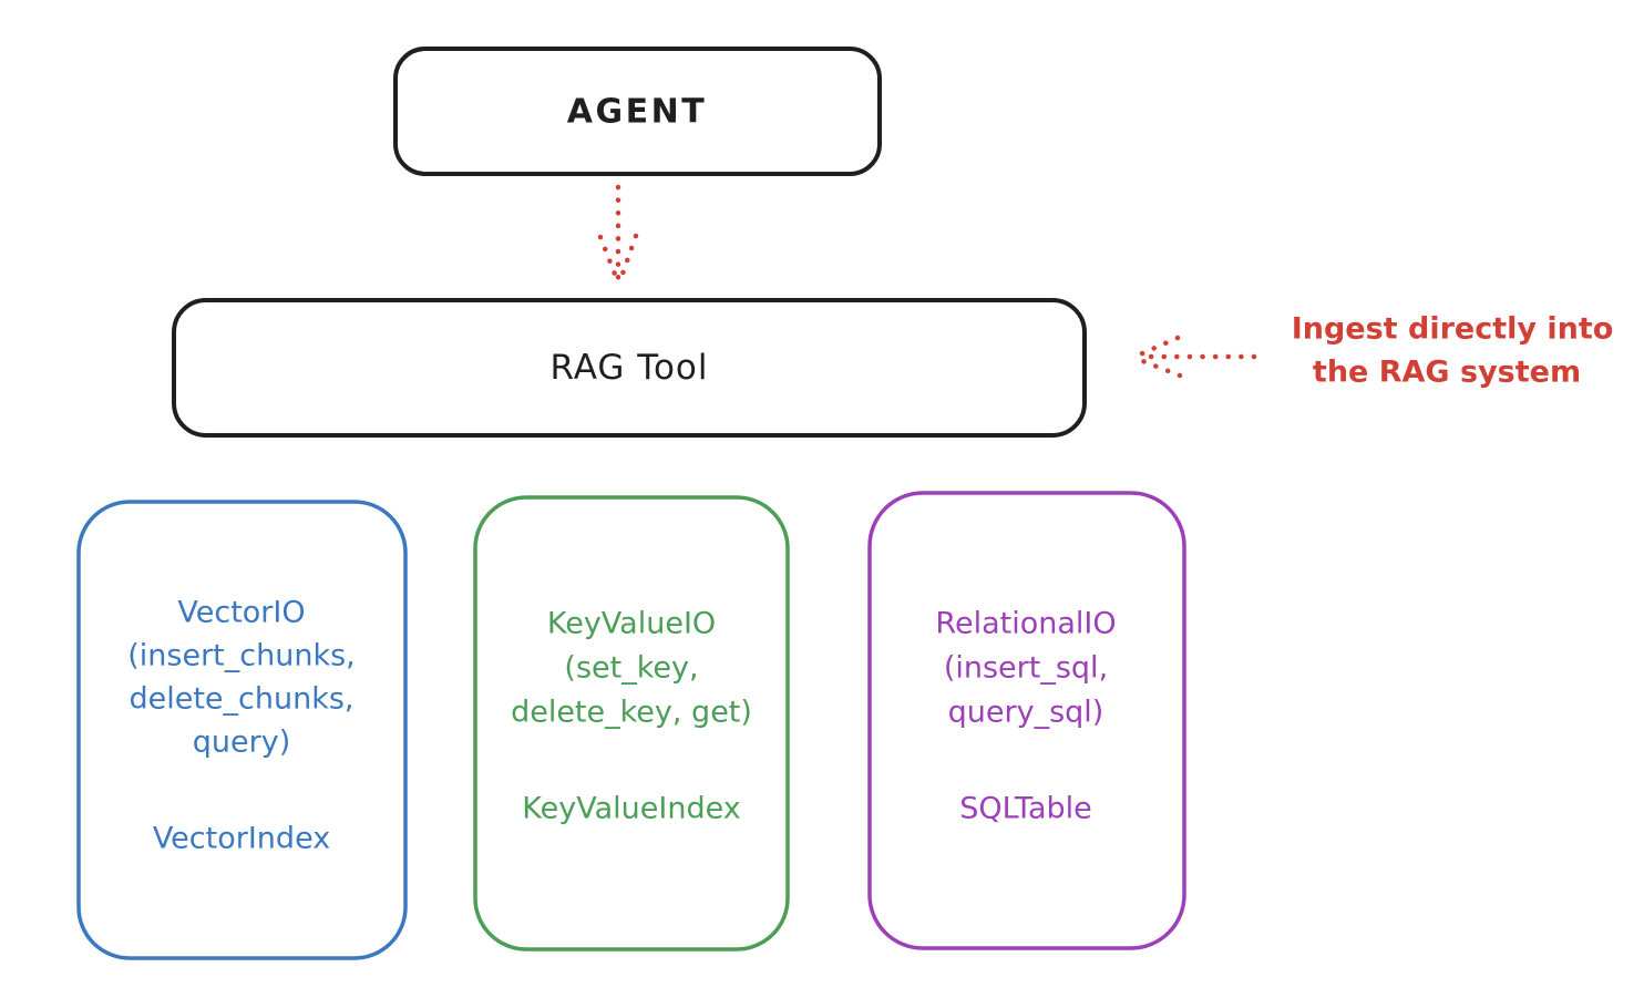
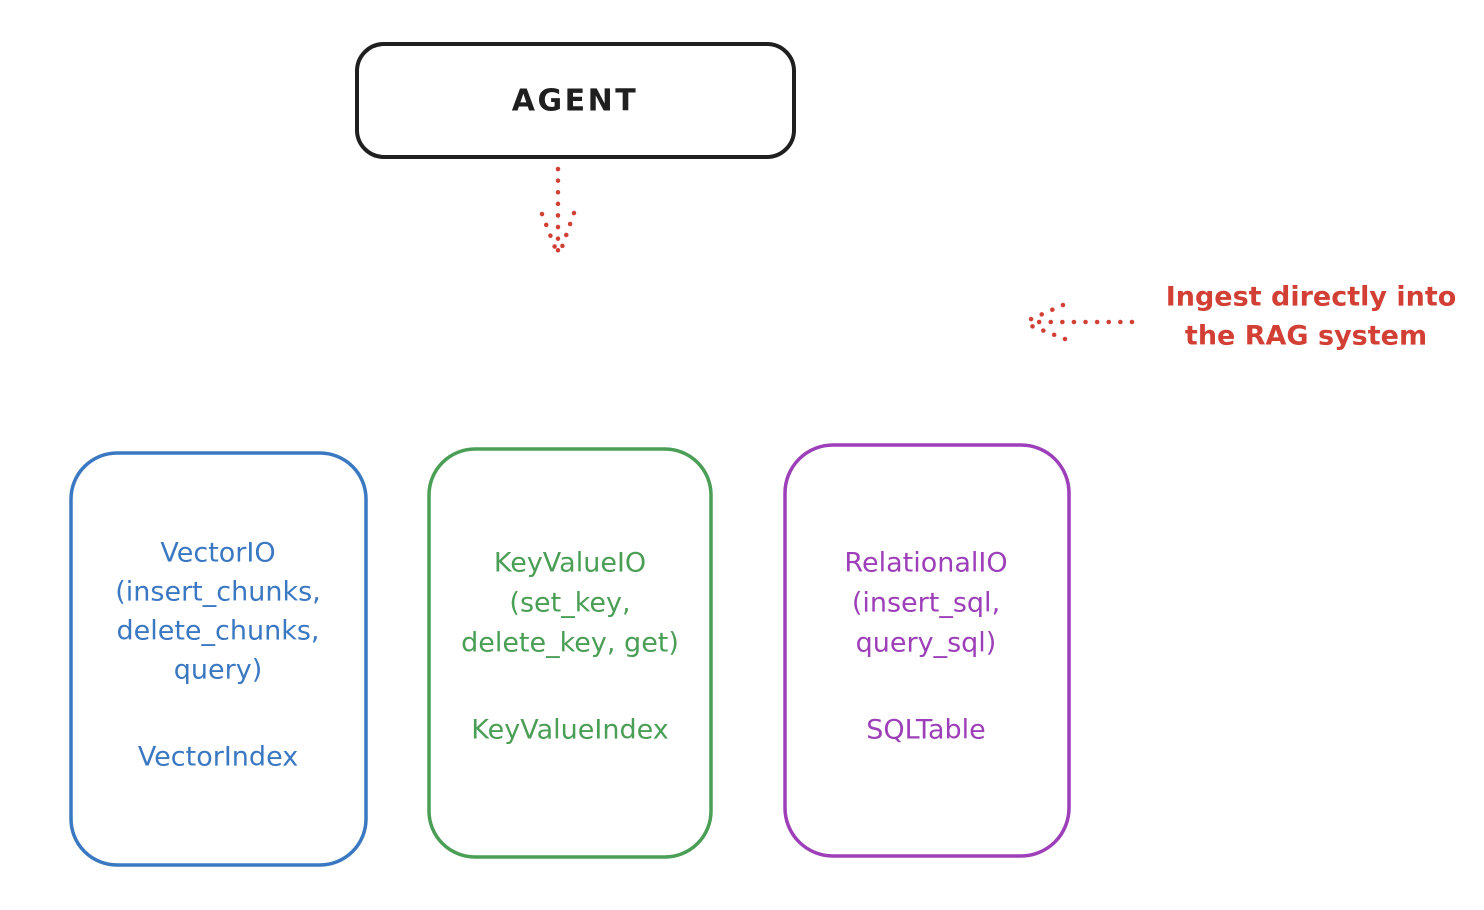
  AGENT
- RAG Tool
  Ingest directly into
  the RAG system
  VectorIO
  (insert_chunks,
  delete_chunks,
  query)
  VectorIndex
  KeyValueIO
  (set_key,
  delete_key, get)
  KeyValueIndex
  RelationalIO
  (insert_sql,
  query_sql)
  SQLTable
